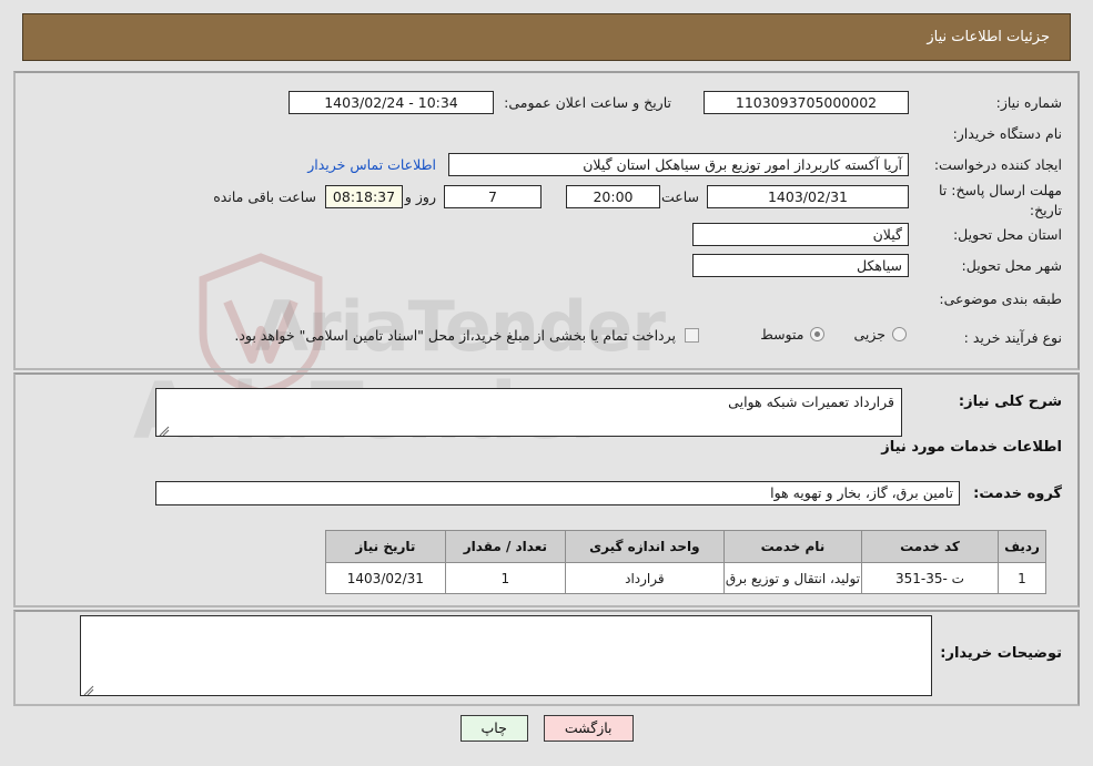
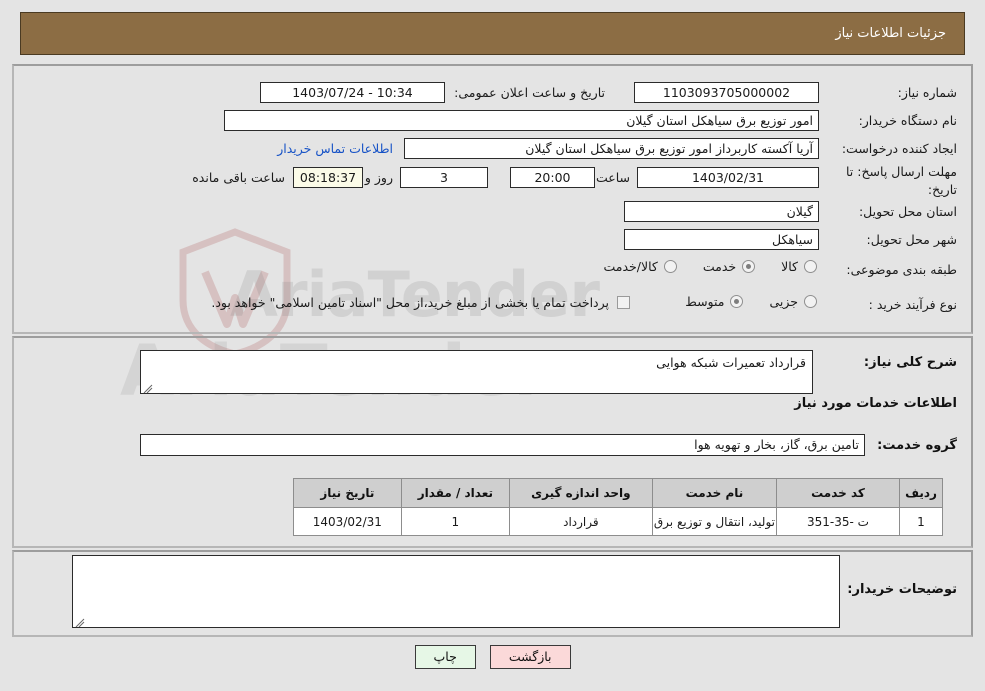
  AriaTender
  جزئیات اطلاعات نیاز
  شماره نیاز:
  1103093705000002
  تاریخ و ساعت اعلان عمومی:
- 1403/02/24 - 10:34
+ 1403/07/24 - 10:34
  نام دستگاه خریدار:
+ امور توزیع برق سیاهکل استان گیلان
  ایجاد کننده درخواست:
  آریا آکسته کاربرداز امور توزیع برق سیاهکل استان گیلان
  اطلاعات تماس خریدار
  مهلت ارسال پاسخ: تا تاریخ:
  1403/02/31
  ساعت
  20:00
- 7
+ 3
  روز و
  08:18:37
  ساعت باقی مانده
  استان محل تحویل:
  گیلان
  شهر محل تحویل:
  سیاهکل
  طبقه بندی موضوعی:
+ کالا
+ خدمت
+ کالا/خدمت
  نوع فرآیند خرید :
  جزیی
  متوسط
  پرداخت تمام یا بخشی از مبلغ خرید،از محل "اسناد تامین اسلامی" خواهد بود.
  شرح کلی نیاز:
  قرارداد تعمیرات شبکه هوایی
  اطلاعات خدمات مورد نیاز
  گروه خدمت:
  تامین برق، گاز، بخار و تهویه هوا
  ردیف	کد خدمت	نام خدمت	واحد اندازه گیری	تعداد / مقدار	تاریخ نیاز
  1	ت -35-351	تولید، انتقال و توزیع برق	قرارداد	1	1403/02/31
  توضیحات خریدار:
  بازگشت
  چاپ
